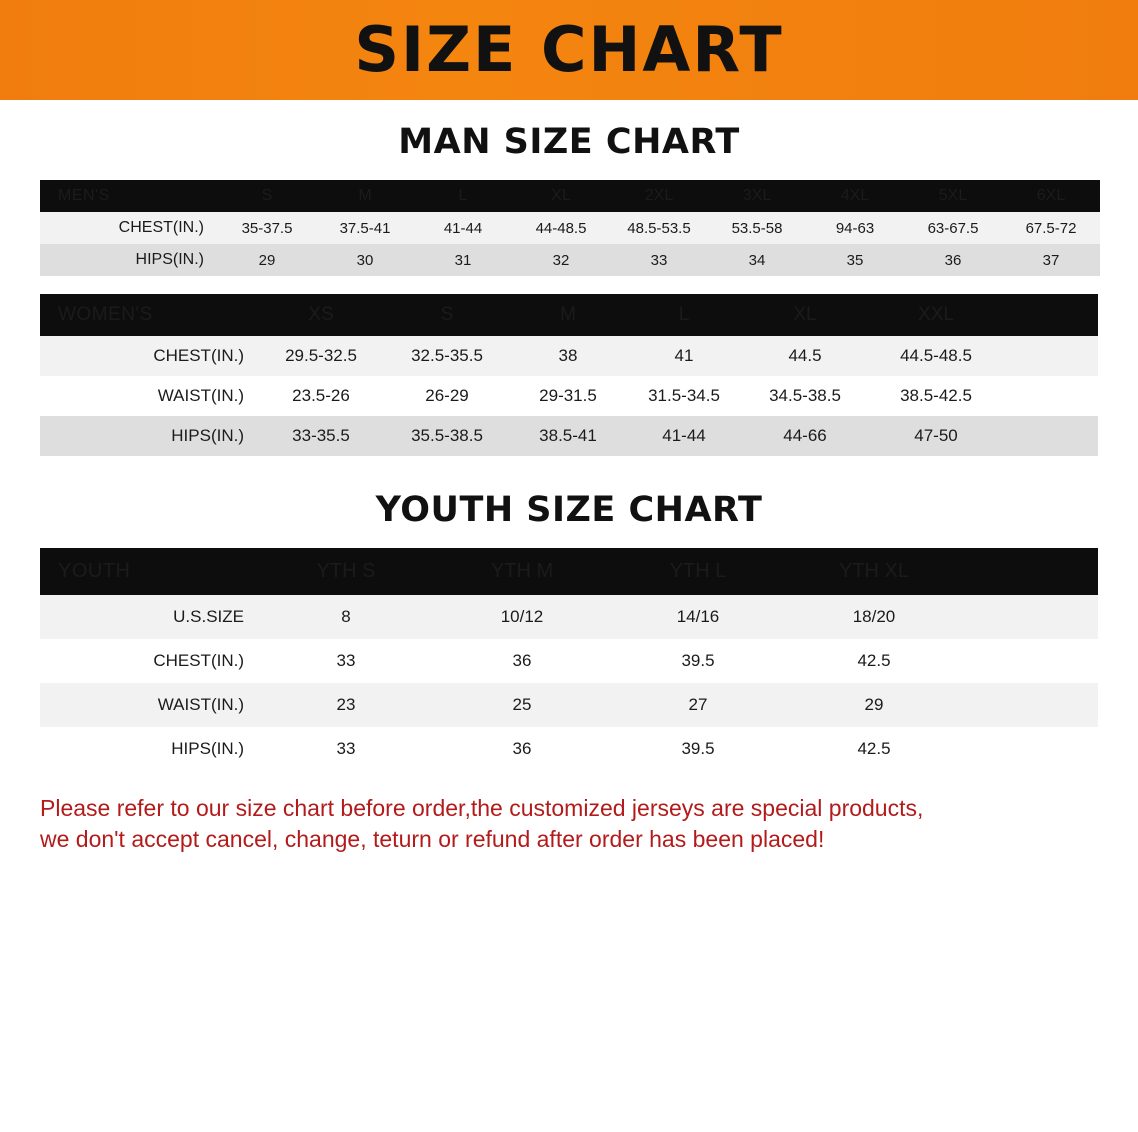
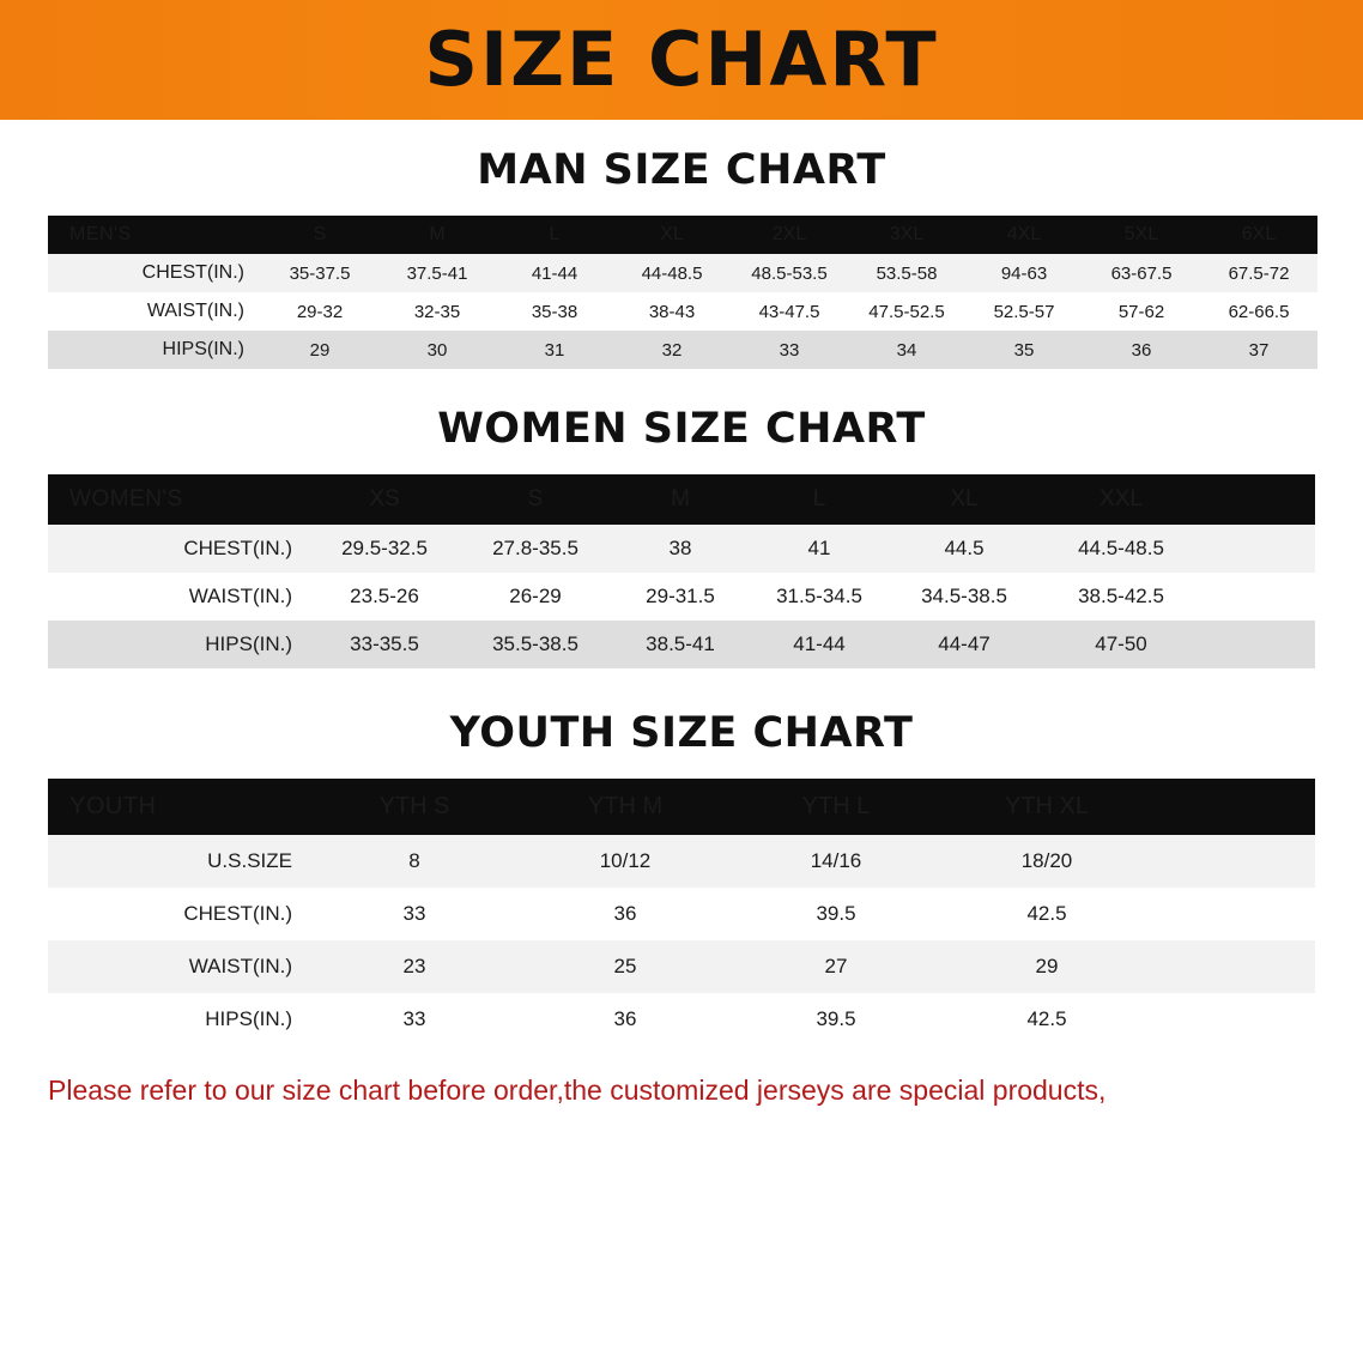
  SIZE CHART
  MAN SIZE CHART
  CHEST(IN.)	35-37.5	37.5-41	41-44	44-48.5	48.5-53.5	53.5-58	94-63	63-67.5	67.5-72
+ WAIST(IN.)	29-32	32-35	35-38	38-43	43-47.5	47.5-52.5	52.5-57	57-62	62-66.5
  HIPS(IN.)	29	30	31	32	33	34	35	36	37
+ WOMEN SIZE CHART
- CHEST(IN.)	29.5-32.5	32.5-35.5	38	41	44.5	44.5-48.5
+ CHEST(IN.)	29.5-32.5	27.8-35.5	38	41	44.5	44.5-48.5
  WAIST(IN.)	23.5-26	26-29	29-31.5	31.5-34.5	34.5-38.5	38.5-42.5
- HIPS(IN.)	33-35.5	35.5-38.5	38.5-41	41-44	44-66	47-50
+ HIPS(IN.)	33-35.5	35.5-38.5	38.5-41	41-44	44-47	47-50
  YOUTH SIZE CHART
  U.S.SIZE	8	10/12	14/16	18/20
  CHEST(IN.)	33	36	39.5	42.5
  WAIST(IN.)	23	25	27	29
  HIPS(IN.)	33	36	39.5	42.5
  Please refer to our size chart before order,the customized jerseys are special products,
- we don't accept cancel, change, teturn or refund after order has been placed!
